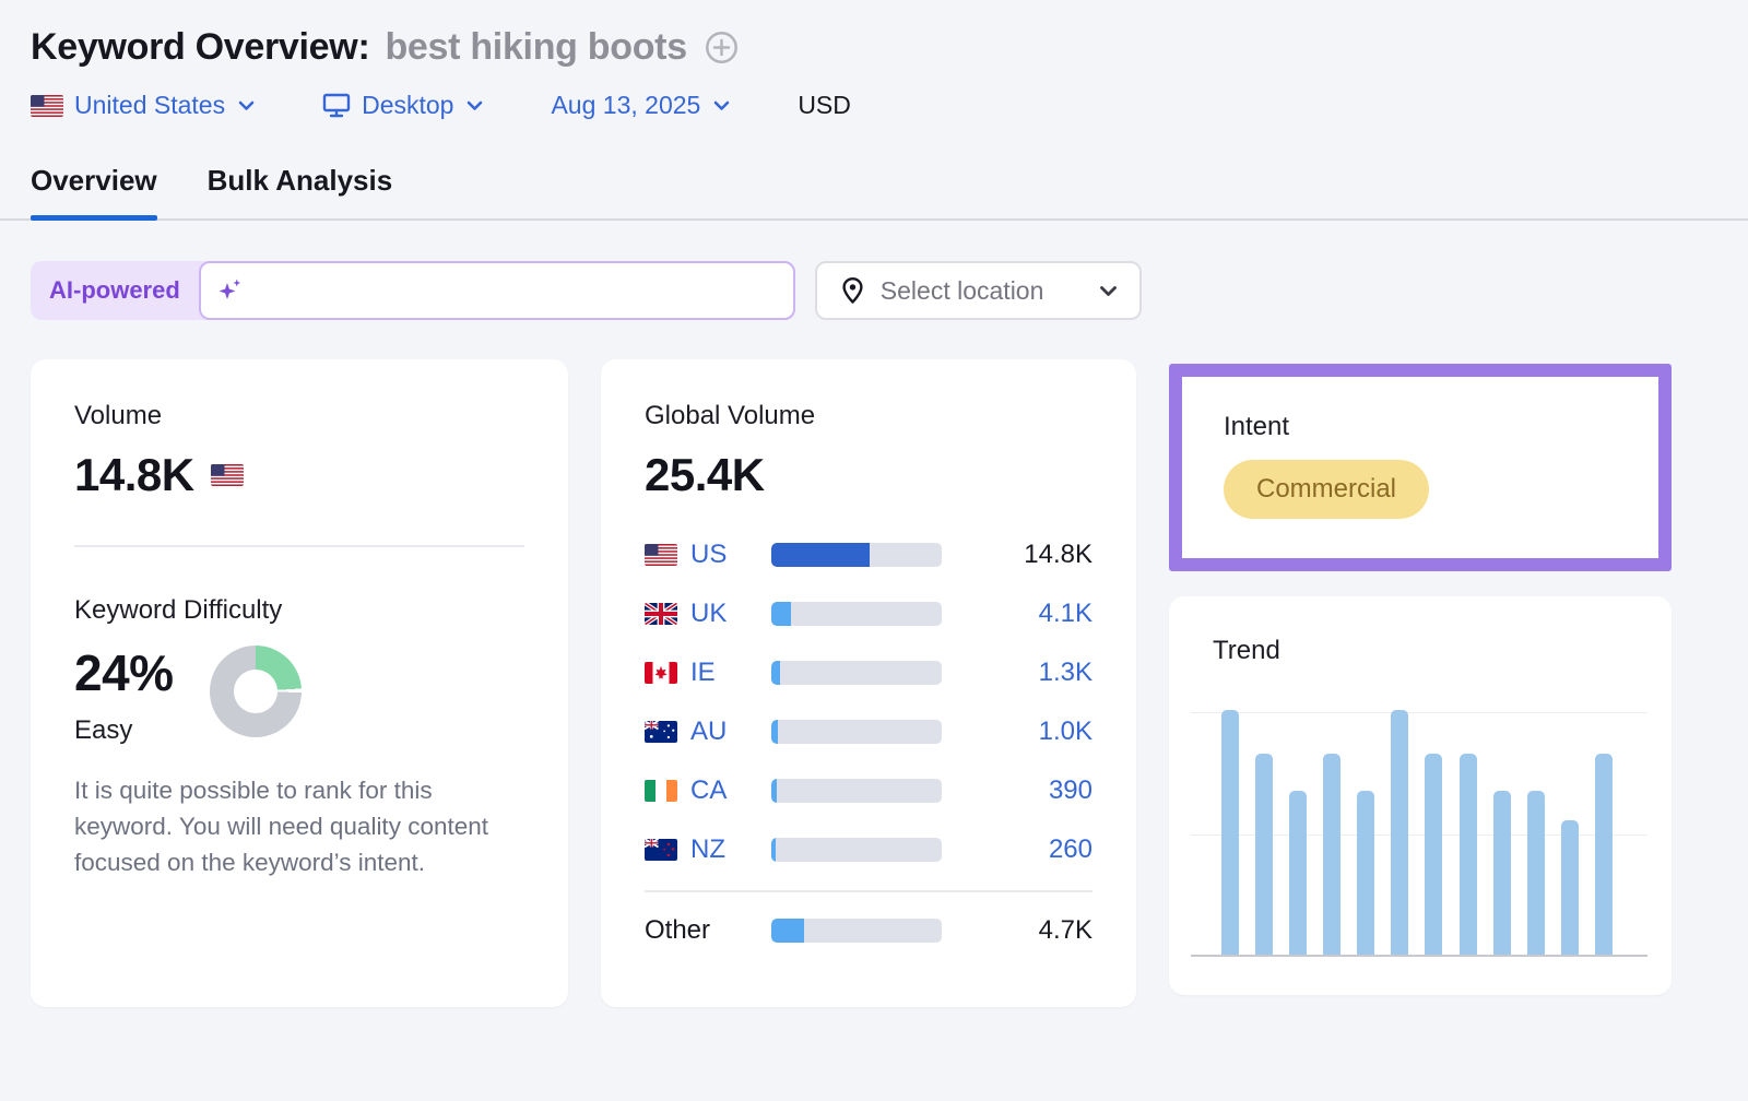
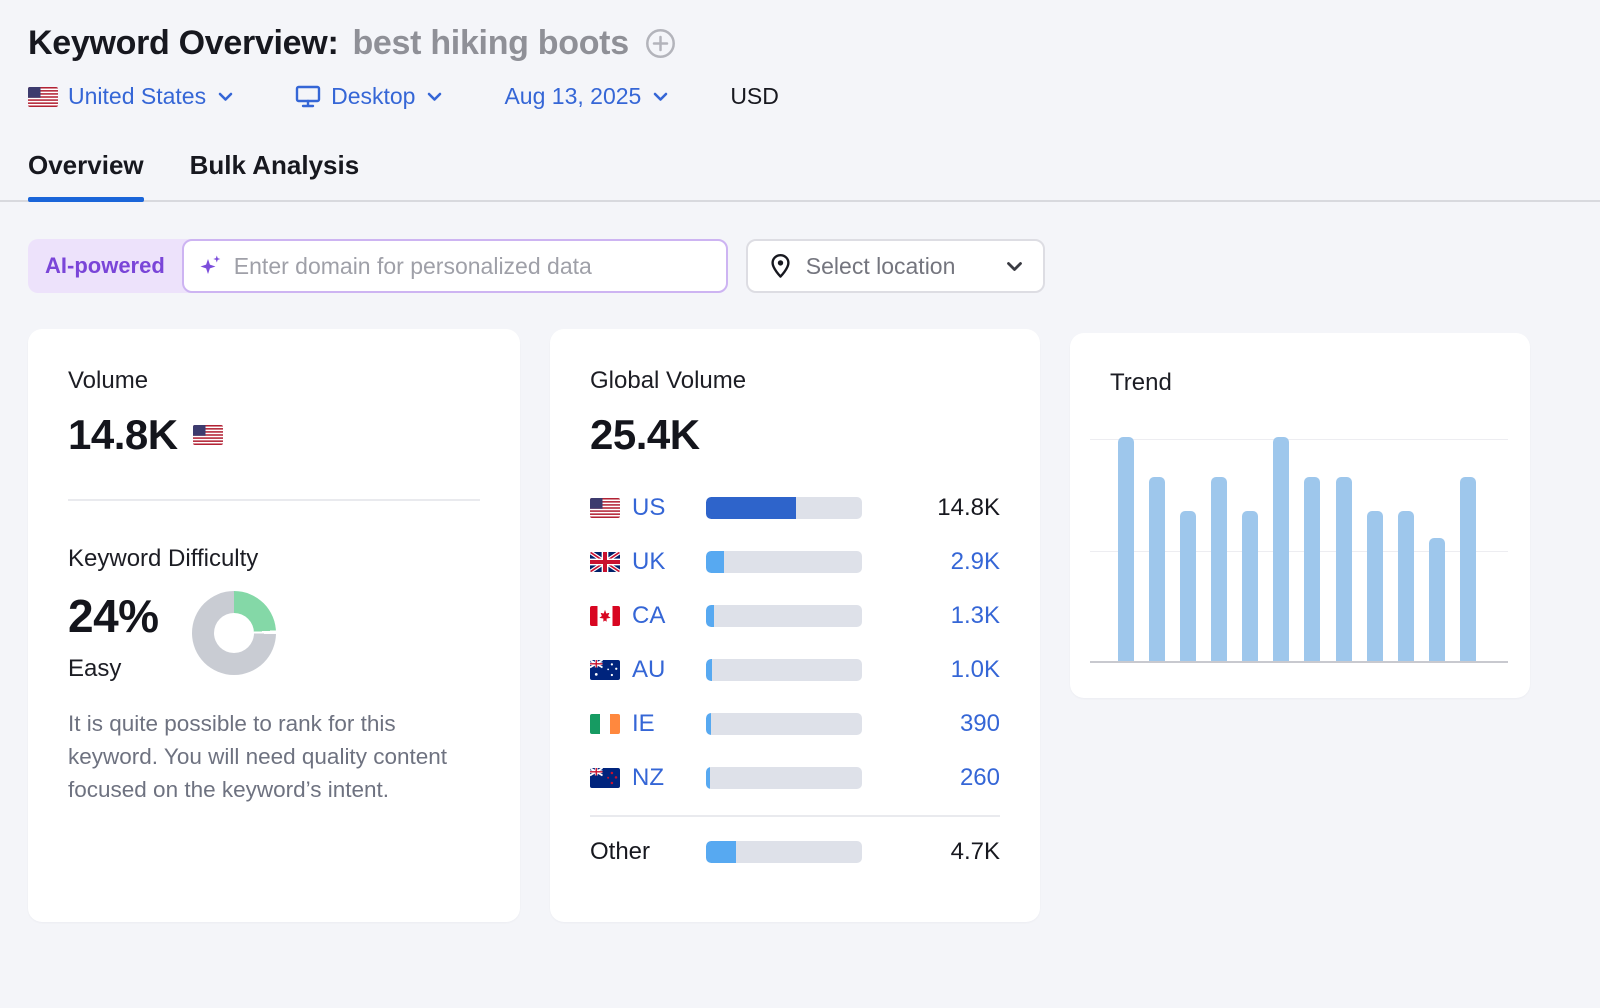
  Keyword Overview:
  best hiking boots
  United States
  Desktop
  Aug 13, 2025
  USD
  Overview
  Bulk Analysis
  AI-powered
+ Enter domain for personalized data
  Select location
  Volume
  14.8K
  Keyword Difficulty
  24%
  Easy
  It is quite possible to rank for this keyword. You will need quality content focused on the keyword’s intent.
  Global Volume
  25.4K
  US
  14.8K
  UK
- 4.1K
+ 2.9K
- IE
+ CA
  1.3K
  AU
  1.0K
- CA
+ IE
  390
  NZ
  260
  Other
  4.7K
- Intent
- Commercial
  Trend
